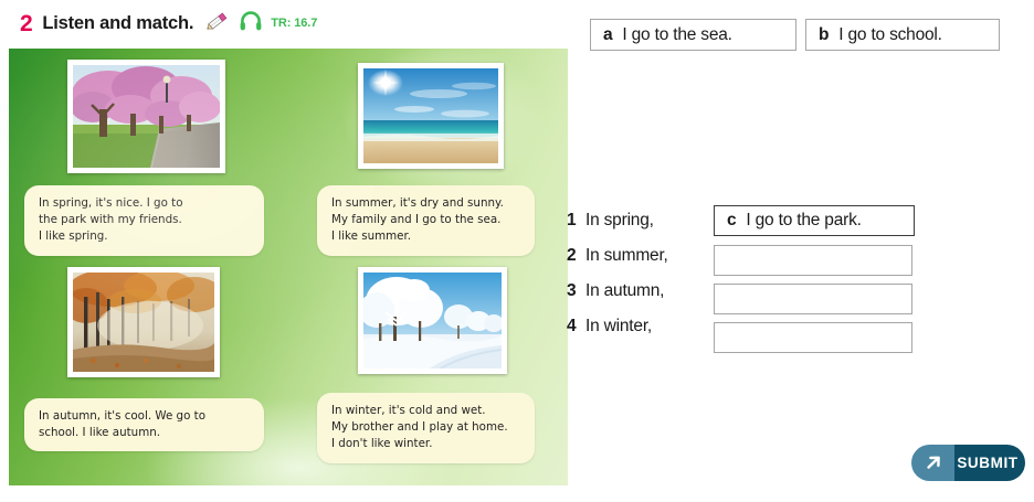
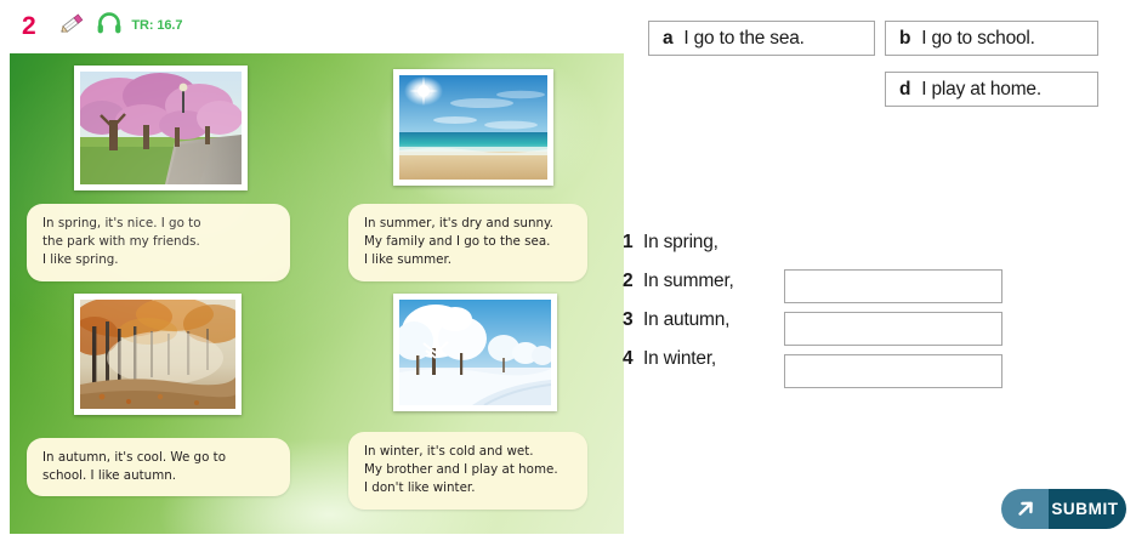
  2
- Listen and match.
  TR: 16.7
  a
  I go to the sea.
  b
  I go to school.
+ d
+ I play at home.
  1
  In spring,
  2
  In summer,
  3
  In autumn,
  4
  In winter,
- c
- I go to the park.
  SUBMIT
